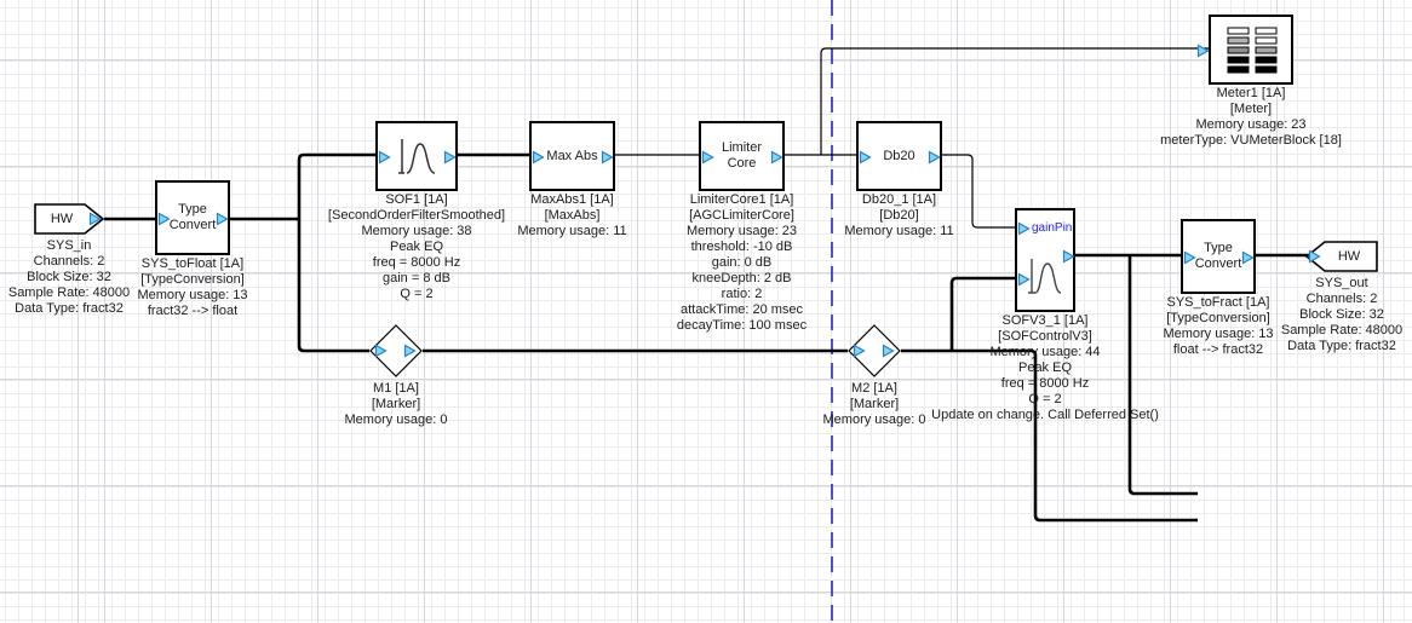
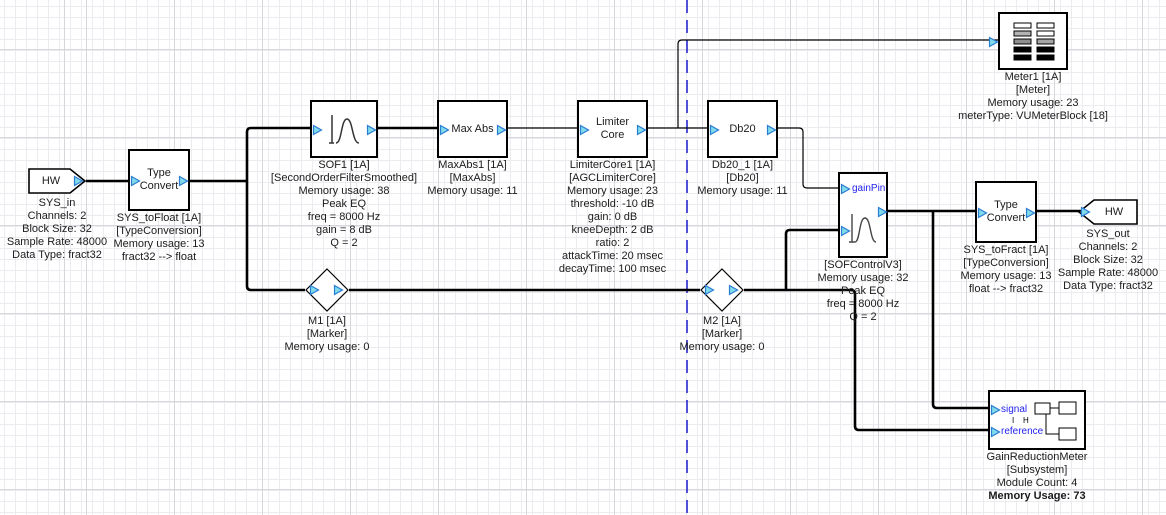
  HW
  SYS_in
  Channels: 2
  Block Size: 32
  Sample Rate: 48000
  Data Type: fract32
  Type
  Convert
  SYS_toFloat [1A]
  [TypeConversion]
  Memory usage: 13
  fract32 --> float
  SOF1 [1A]
  [SecondOrderFilterSmoothed]
  Memory usage: 38
  Peak EQ
  freq = 8000 Hz
  gain = 8 dB
  Q = 2
  Max Abs
  MaxAbs1 [1A]
  [MaxAbs]
  Memory usage: 11
  Limiter
  Core
  LimiterCore1 [1A]
  [AGCLimiterCore]
  Memory usage: 23
  threshold: -10 dB
  gain: 0 dB
  kneeDepth: 2 dB
  ratio: 2
  attackTime: 20 msec
  decayTime: 100 msec
  Db20
  Db20_1 [1A]
  [Db20]
  Memory usage: 11
  Meter1 [1A]
  [Meter]
  Memory usage: 23
  meterType: VUMeterBlock [18]
  M1 [1A]
  [Marker]
  Memory usage: 0
  M2 [1A]
  [Marker]
  Memory usage: 0
  gainPin
- SOFV3_1 [1A]
  [SOFControlV3]
- Memory usage: 44
+ Memory usage: 32
  Peak EQ
  freq = 8000 Hz
  Q = 2
- Update on change. Call Deferred Set()
  Type
  Convert
  SYS_toFract [1A]
  [TypeConversion]
  Memory usage: 13
  float --> fract32
  HW
  SYS_out
  Channels: 2
  Block Size: 32
  Sample Rate: 48000
  Data Type: fract32
+ signal
+ reference
+ I
+ H
+ GainReductionMeter
+ [Subsystem]
+ Module Count: 4
+ Memory Usage: 73
